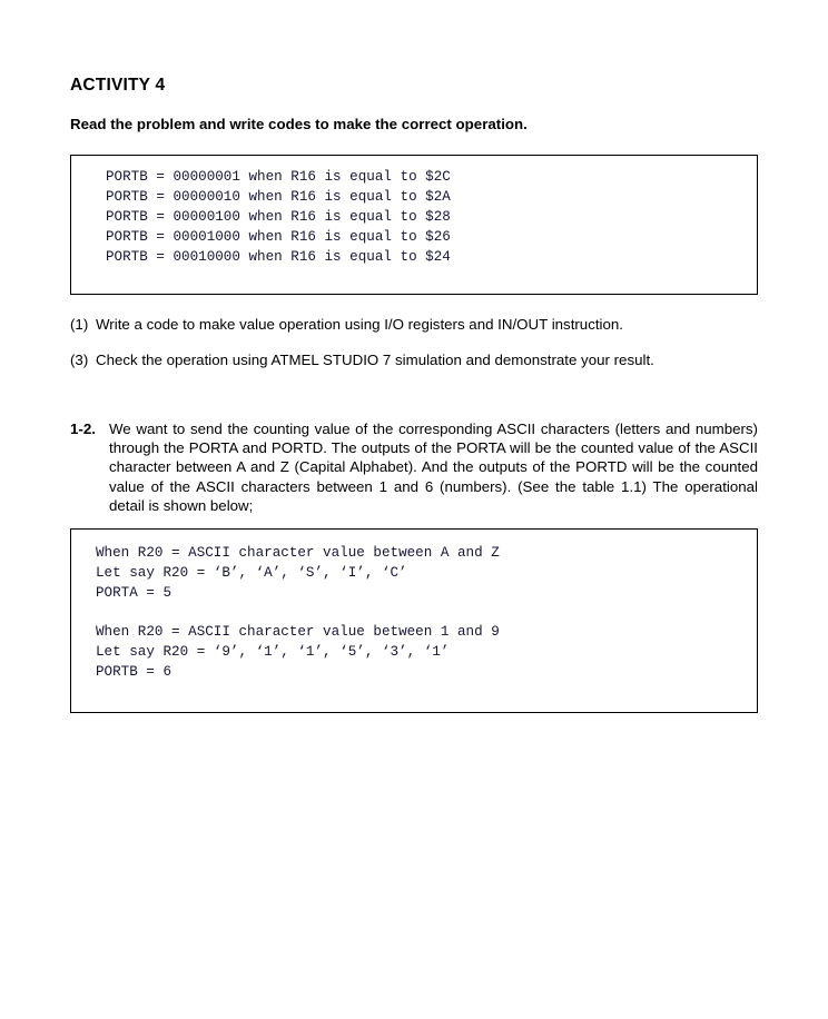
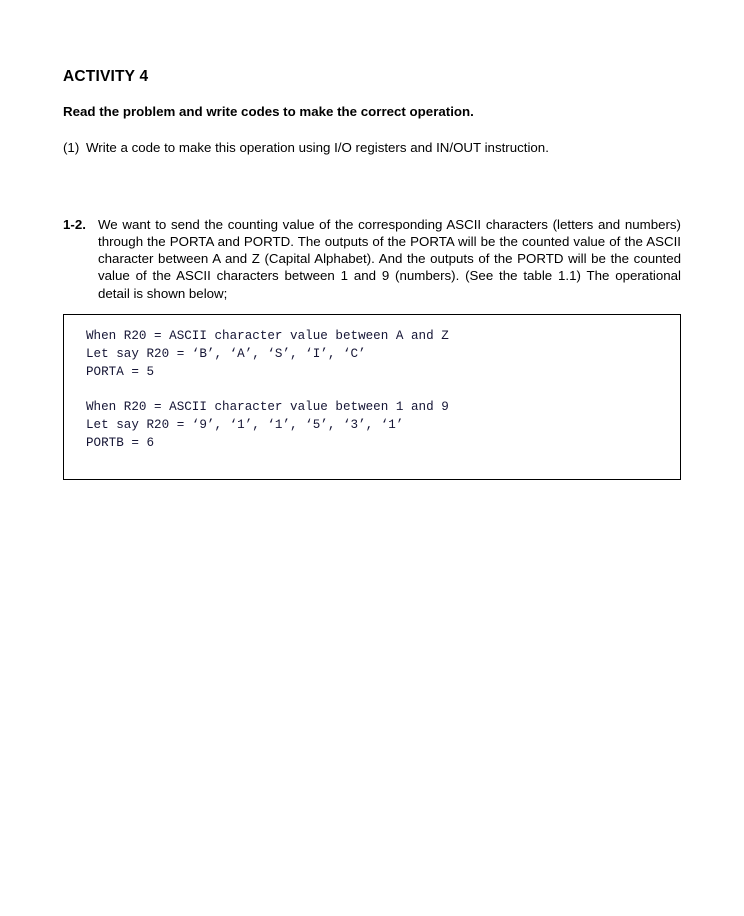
  ACTIVITY 4
  Read the problem and write codes to make the correct operation.
- PORTB = 00000001 when R16 is equal to $2C
- PORTB = 00000010 when R16 is equal to $2A
- PORTB = 00000100 when R16 is equal to $28
- PORTB = 00001000 when R16 is equal to $26
- PORTB = 00010000 when R16 is equal to $24
  (1)
- Write a code to make value operation using I/O registers and IN/OUT instruction.
+ Write a code to make this operation using I/O registers and IN/OUT instruction.
- (3)
- Check the operation using ATMEL STUDIO 7 simulation and demonstrate your result.
  1-2.
- We want to send the counting value of the corresponding ASCII characters (letters and numbers) through the PORTA and PORTD. The outputs of the PORTA will be the counted value of the ASCII character between A and Z (Capital Alphabet). And the outputs of the PORTD will be the counted value of the ASCII characters between 1 and 6 (numbers). (See the table 1.1) The operational detail is shown below;
+ We want to send the counting value of the corresponding ASCII characters (letters and numbers) through the PORTA and PORTD. The outputs of the PORTA will be the counted value of the ASCII character between A and Z (Capital Alphabet). And the outputs of the PORTD will be the counted value of the ASCII characters between 1 and 9 (numbers). (See the table 1.1) The operational detail is shown below;
  When R20 = ASCII character value between A and Z
  Let say R20 = ‘B’, ‘A’, ‘S’, ‘I’, ‘C’
  PORTA = 5
  When R20 = ASCII character value between 1 and 9
  Let say R20 = ‘9’, ‘1’, ‘1’, ‘5’, ‘3’, ‘1’
  PORTB = 6
